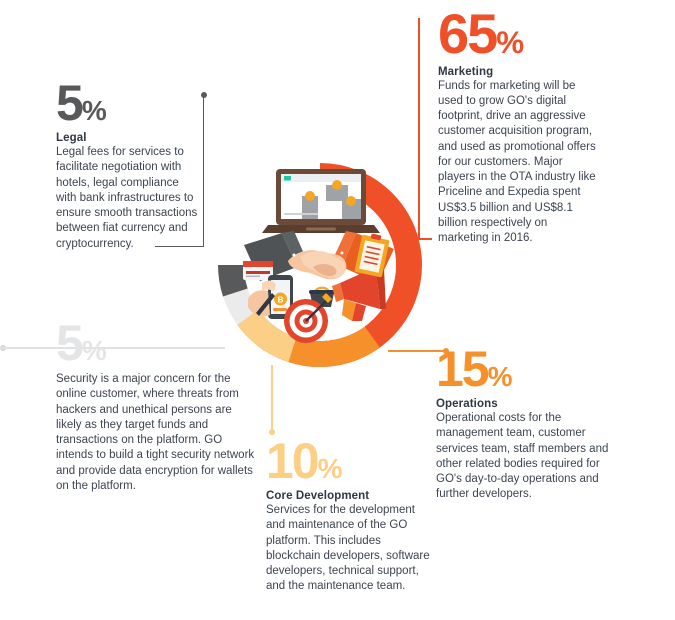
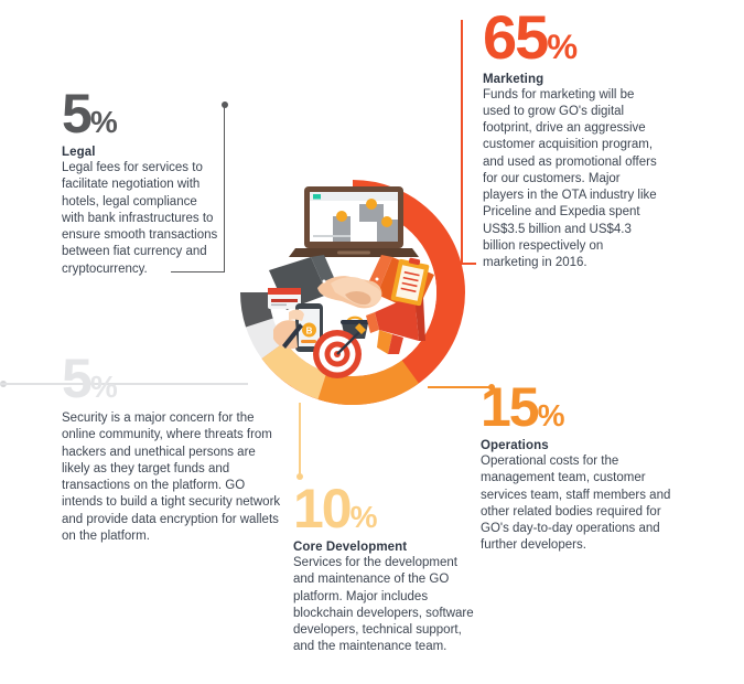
  B
  65%
  Marketing
- Funds for marketing will be used to grow GO's digital footprint, drive an aggressive customer acquisition program, and used as promotional offers for our customers. Major players in the OTA industry like Priceline and Expedia spent US$3.5 billion and US$8.1 billion respectively on marketing in 2016.
+ Funds for marketing will be used to grow GO's digital footprint, drive an aggressive customer acquisition program, and used as promotional offers for our customers. Major players in the OTA industry like Priceline and Expedia spent US$3.5 billion and US$4.3 billion respectively on marketing in 2016.
  5%
  Legal
  Legal fees for services to facilitate negotiation with hotels, legal compliance with bank infrastructures to ensure smooth transactions between fiat currency and cryptocurrency.
  5%
- Security is a major concern for the online customer, where threats from hackers and unethical persons are likely as they target funds and transactions on the platform. GO intends to build a tight security network and provide data encryption for wallets on the platform.
+ Security is a major concern for the online community, where threats from hackers and unethical persons are likely as they target funds and transactions on the platform. GO intends to build a tight security network and provide data encryption for wallets on the platform.
  10%
  Core Development
- Services for the development and maintenance of the GO platform. This includes blockchain developers, software developers, technical support, and the maintenance team.
+ Services for the development and maintenance of the GO platform. Major includes blockchain developers, software developers, technical support, and the maintenance team.
  15%
  Operations
  Operational costs for the management team, customer services team, staff members and other related bodies required for GO's day-to-day operations and further developers.
